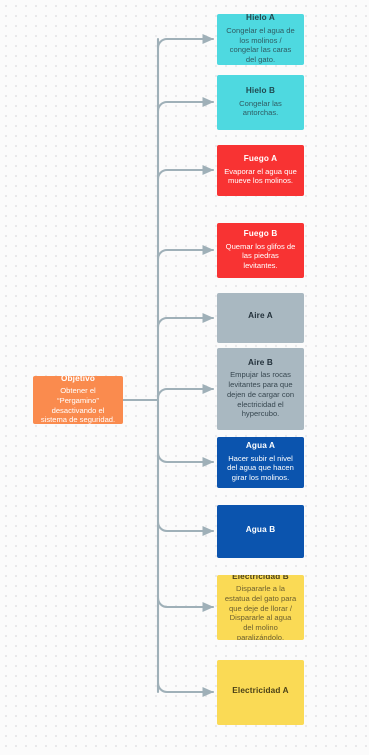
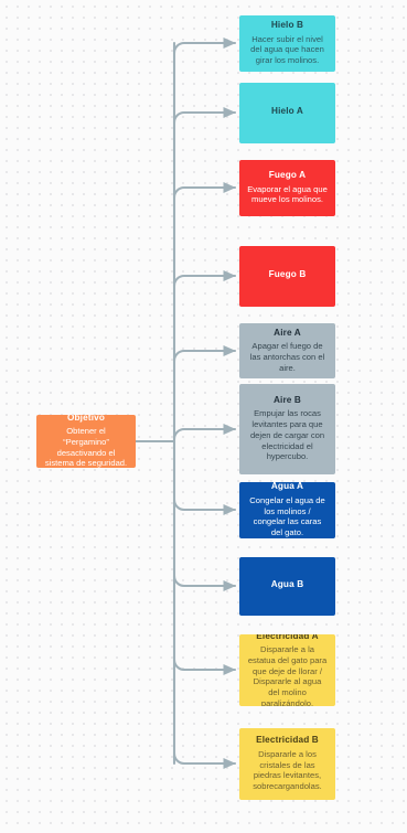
- Hielo A
+ Hielo B
- Congelar el agua de los molinos / congelar las caras del gato.
+ Hacer subir el nivel del agua que hacen girar los molinos.
- Hielo B
+ Hielo A
- Congelar las antorchas.
  Fuego A
  Evaporar el agua que mueve los molinos.
  Fuego B
- Quemar los glifos de las piedras levitantes.
  Aire A
+ Apagar el fuego de las antorchas con el aire.
  Aire B
  Empujar las rocas levitantes para que dejen de cargar con electricidad el hypercubo.
  Agua A
- Hacer subir el nivel del agua que hacen girar los molinos.
+ Congelar el agua de los molinos / congelar las caras del gato.
  Agua B
- Electricidad B
+ Electricidad A
  Dispararle a la estatua del gato para que deje de llorar / Dispararle al agua del molino paralizándolo.
- Electricidad A
+ Electricidad B
+ Dispararle a los cristales de las piedras levitantes, sobrecargandolas.
  Objetivo
  Obtener el “Pergamino” desactivando el sistema de seguridad.
